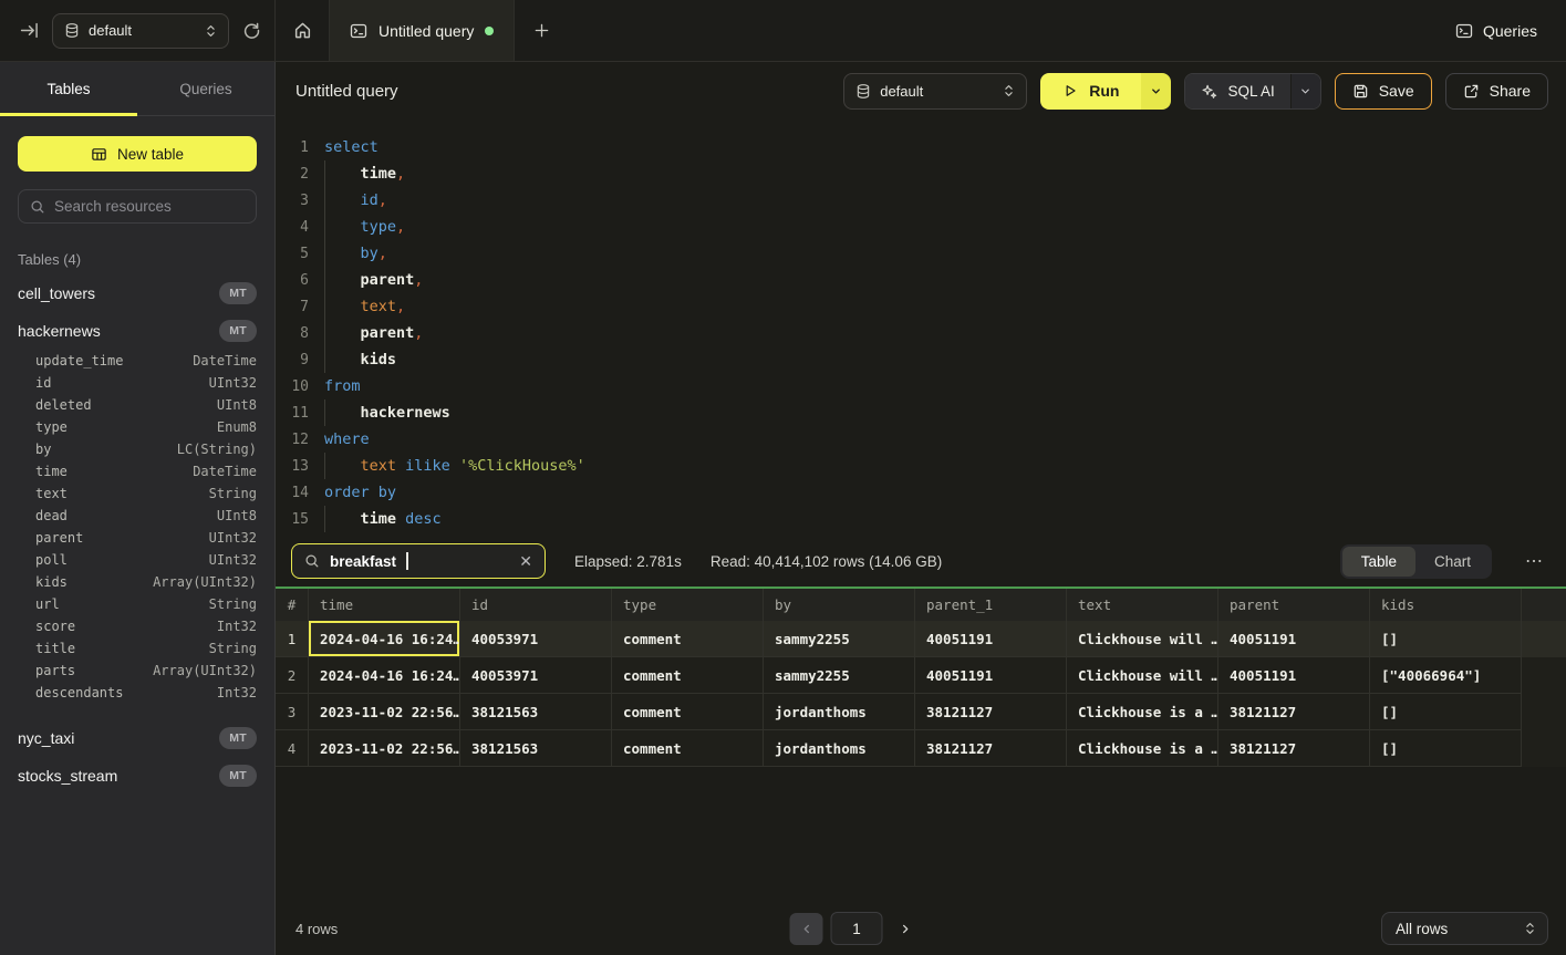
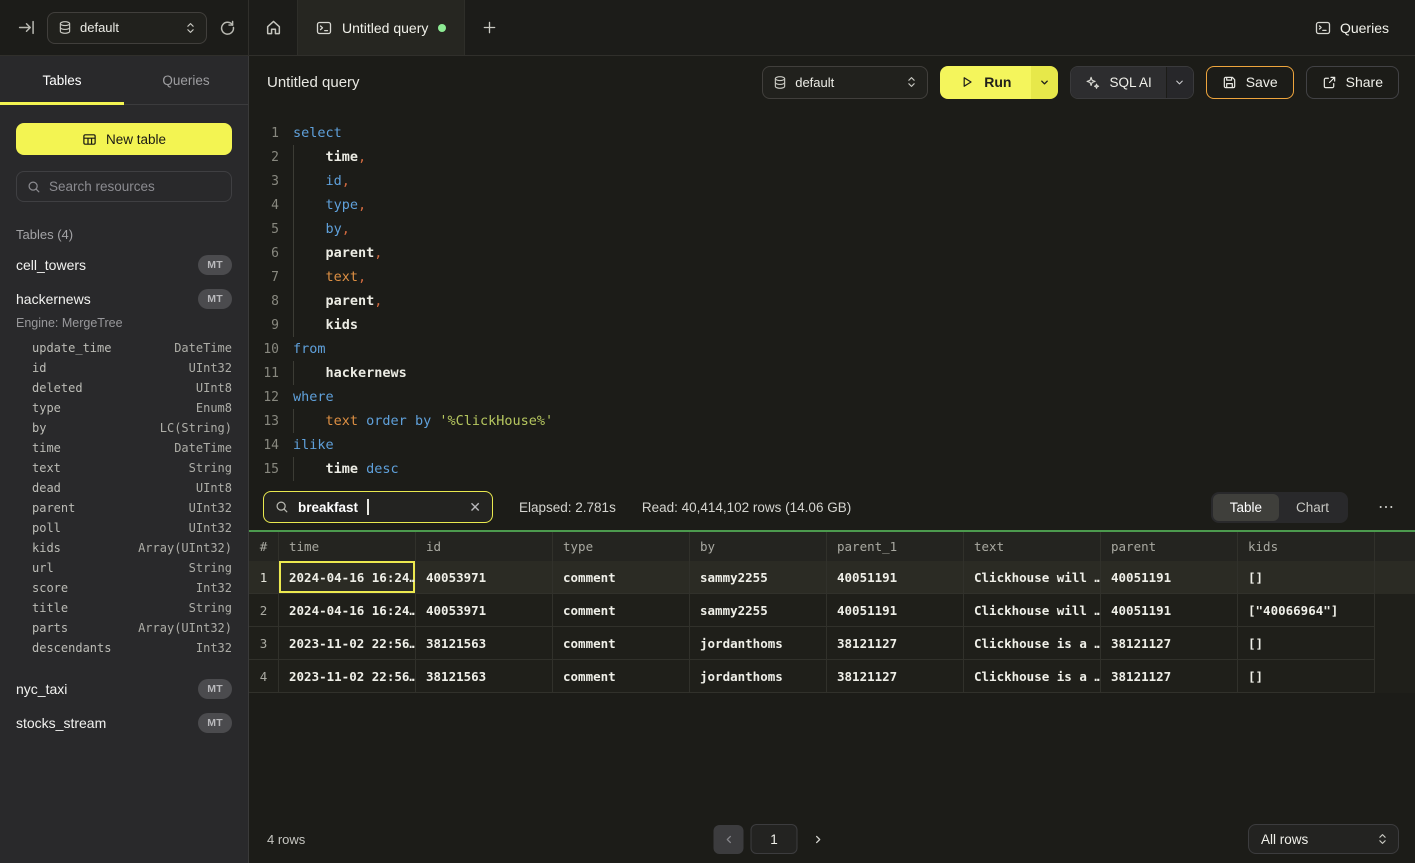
  default
  Untitled query
  Queries
  Tables
  Queries
  New table
  Search resources
  Tables (4)
  cell_towers
  MT
  hackernews
  MT
+ Engine: MergeTree
  update_time
  DateTime
  id
  UInt32
  deleted
  UInt8
  type
  Enum8
  by
  LC(String)
  time
  DateTime
  text
  String
  dead
  UInt8
  parent
  UInt32
  poll
  UInt32
  kids
  Array(UInt32)
  url
  String
  score
  Int32
  title
  String
  parts
  Array(UInt32)
  descendants
  Int32
  nyc_taxi
  MT
  stocks_stream
  MT
  Untitled query
  default
  Run
  SQL AI
  Save
  Share
  1
  select
  2
  time,
  3
  id,
  4
  type,
  5
  by,
  6
  parent,
  7
  text,
  8
  parent,
  9
  kids
  10
  from
  11
  hackernews
  12
  where
  13
- text ilike '%ClickHouse%'
+ text order by '%ClickHouse%'
  14
- order by
+ ilike
  15
  time desc
  breakfast
  ✕
  Elapsed: 2.781s
  Read: 40,414,102 rows (14.06 GB)
  Table
  Chart
  ⋯
  #
  time
  id
  type
  by
  parent_1
  text
  parent
  kids
  1
  2024-04-16 16:24…
  40053971
  comment
  sammy2255
  40051191
  Clickhouse will …
  40051191
  []
  2
  2024-04-16 16:24…
  40053971
  comment
  sammy2255
  40051191
  Clickhouse will …
  40051191
  ["40066964"]
  3
  2023-11-02 22:56…
  38121563
  comment
  jordanthoms
  38121127
  Clickhouse is a …
  38121127
  []
  4
  2023-11-02 22:56…
  38121563
  comment
  jordanthoms
  38121127
  Clickhouse is a …
  38121127
  []
  4 rows
  1
  All rows
